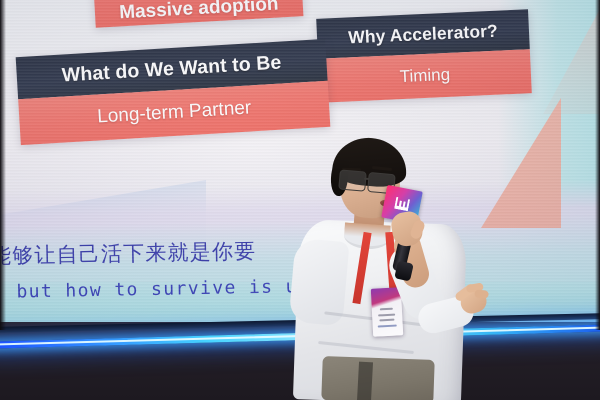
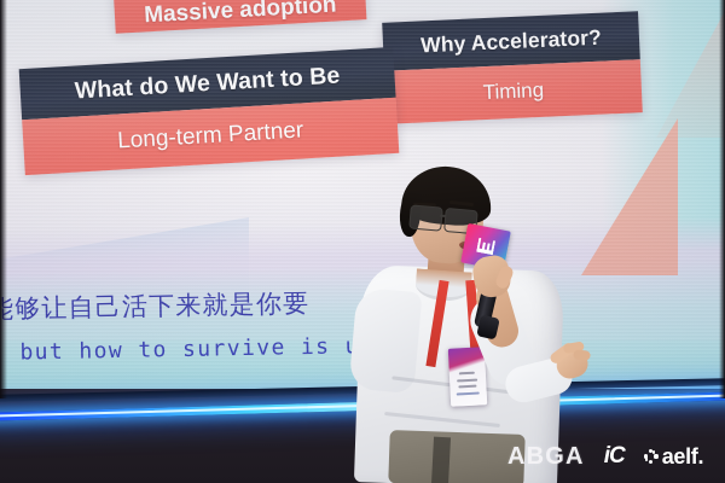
+ ABGA
+ iC
+ aelf.
